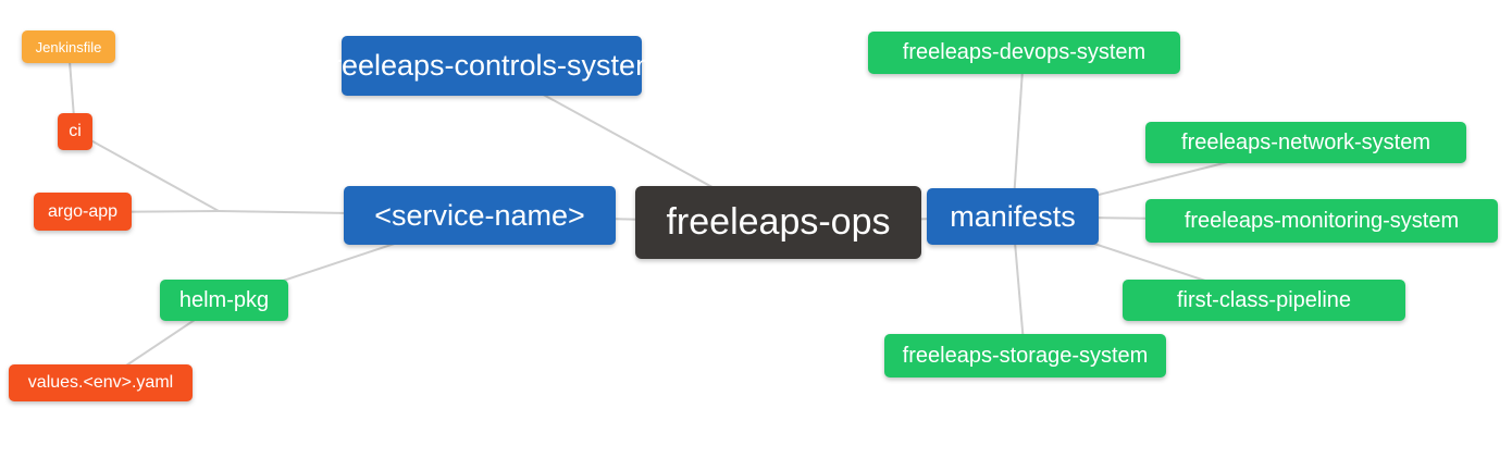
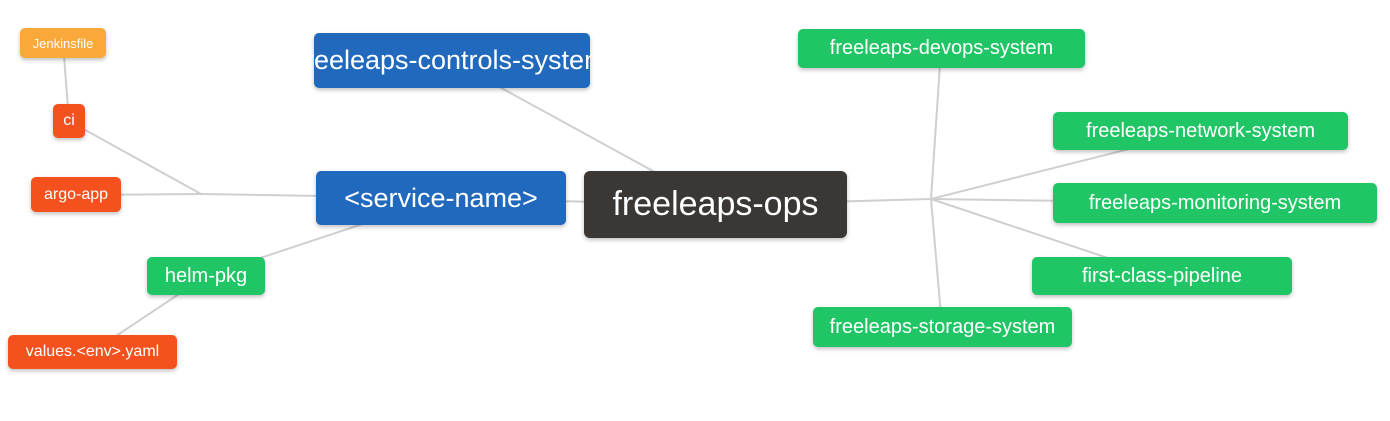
  freeleaps-ops
  freeleaps-controls-system
  <service-name>
- manifests
  helm-pkg
  freeleaps-devops-system
  freeleaps-network-system
  freeleaps-monitoring-system
  first-class-pipeline
  freeleaps-storage-system
  ci
  argo-app
  values.<env>.yaml
  Jenkinsfile
